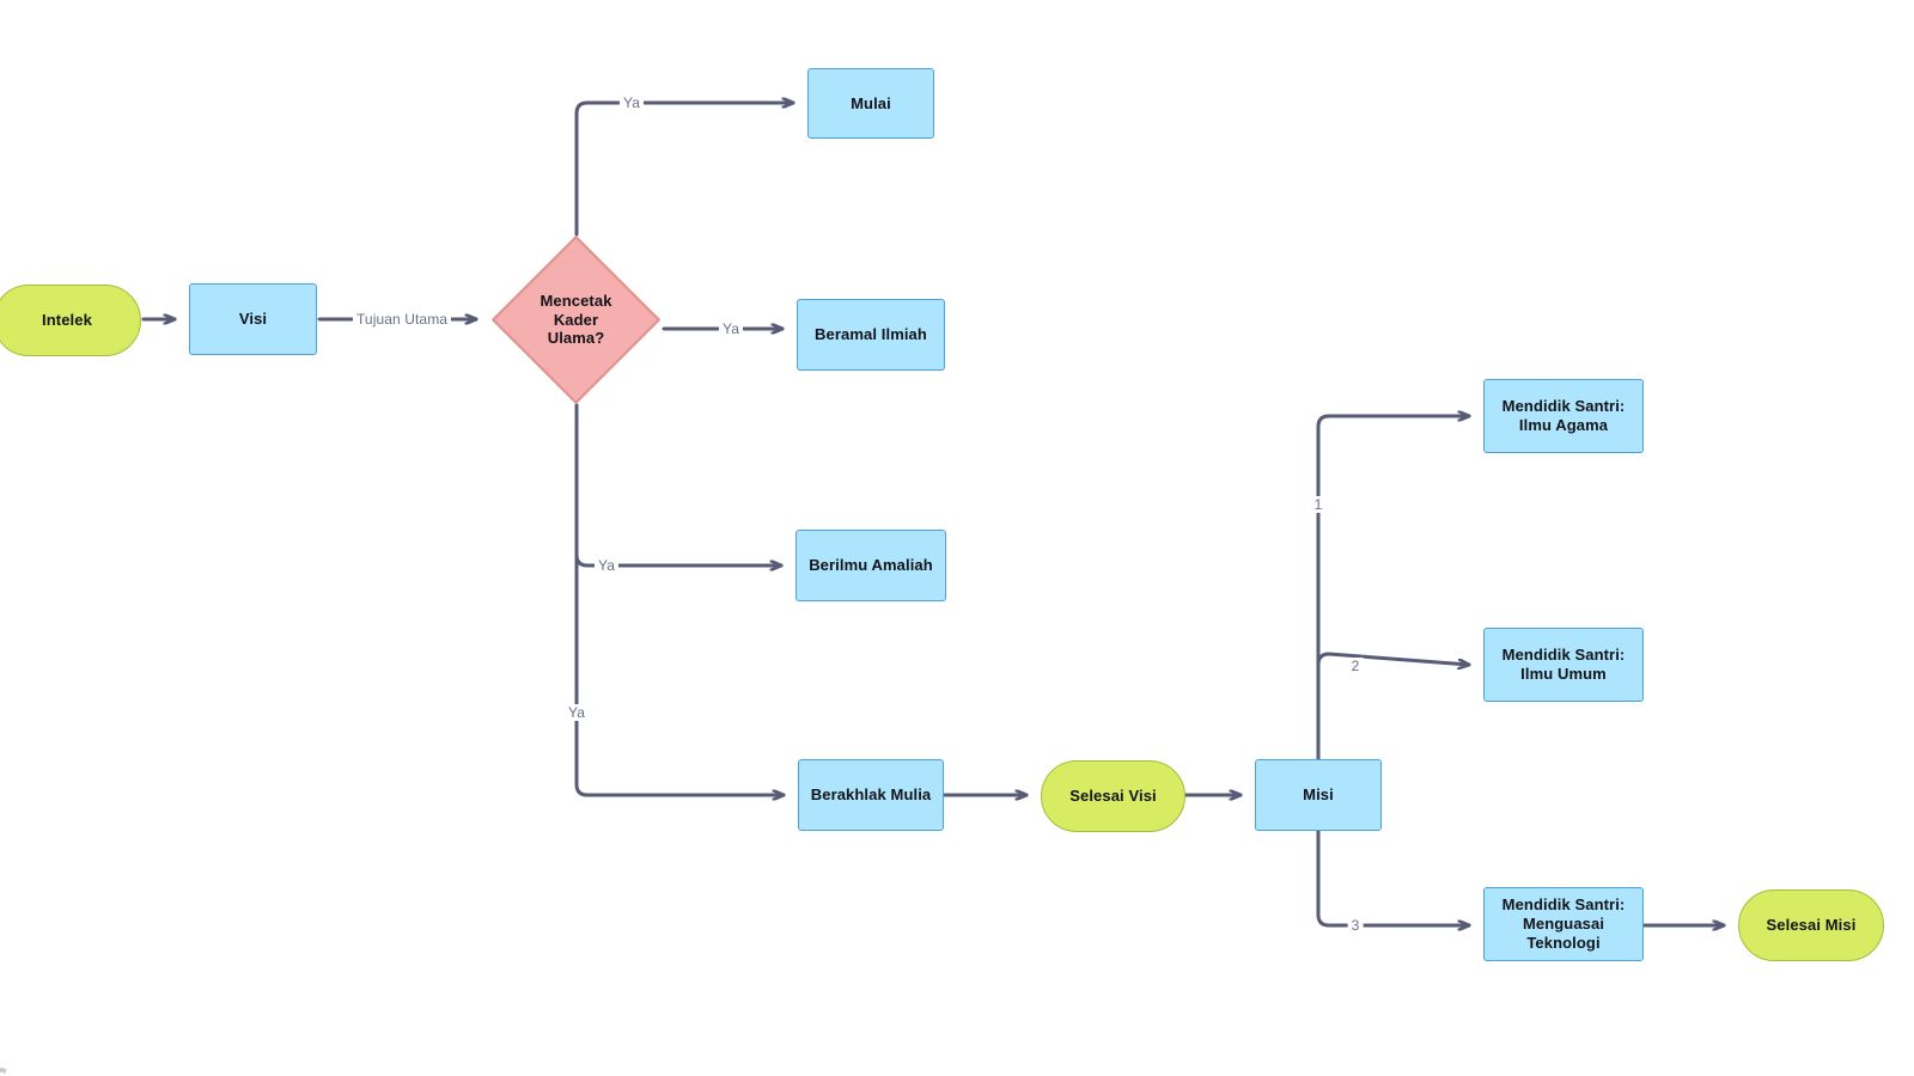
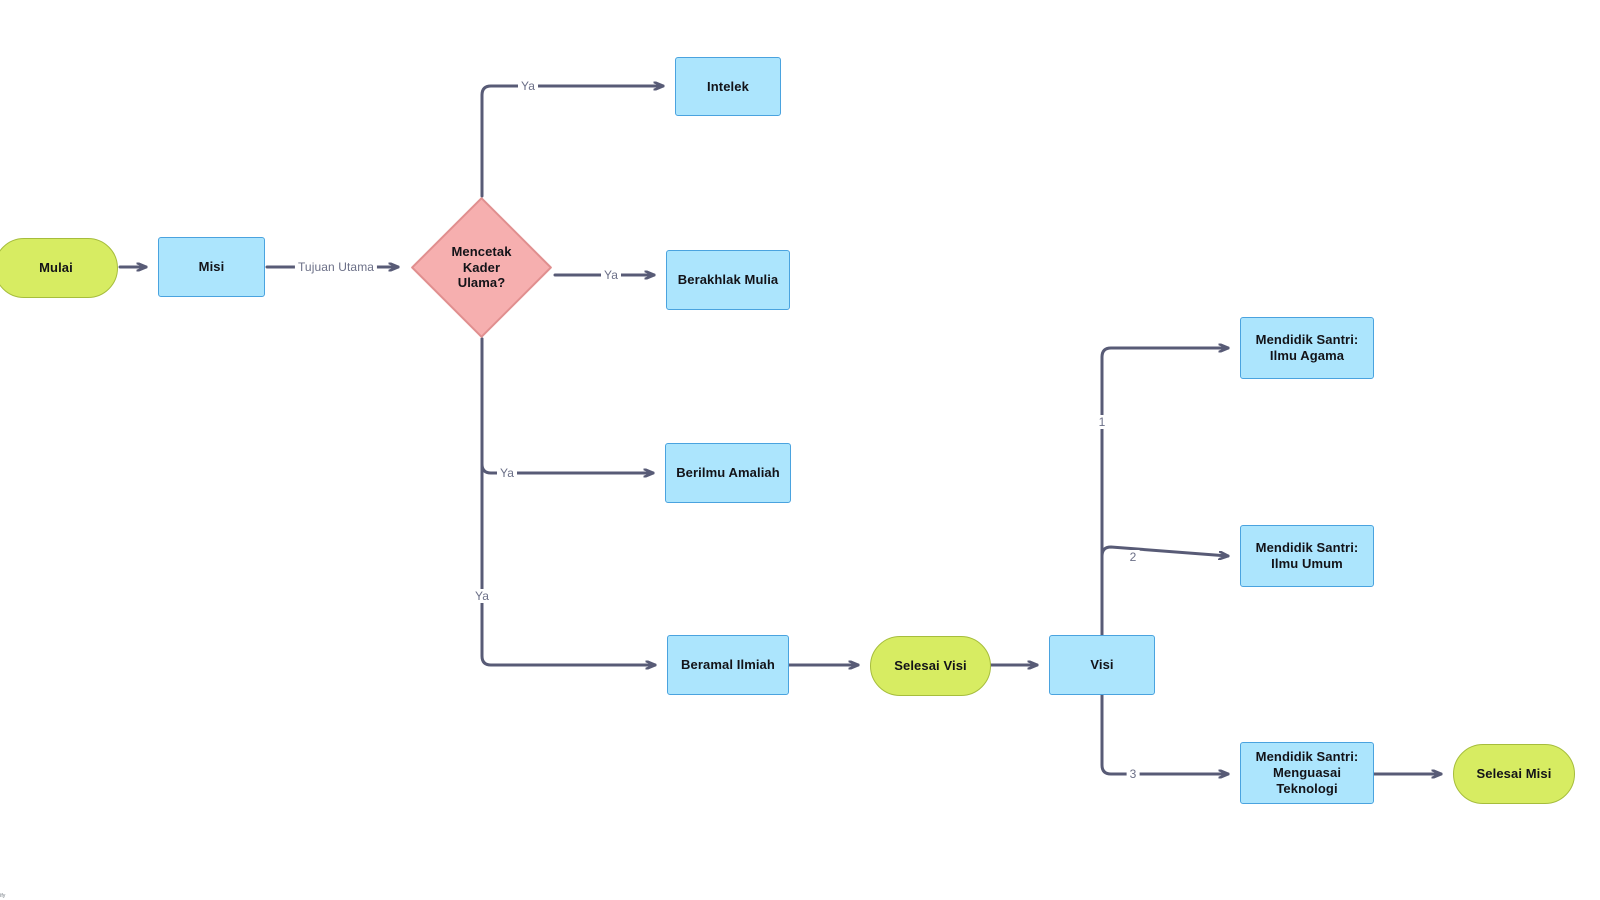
- Intelek
+ Mulai
- Visi
+ Misi
  Mencetak
  Kader
  Ulama?
- Mulai
+ Intelek
- Beramal Ilmiah
+ Berakhlak Mulia
  Berilmu Amaliah
- Berakhlak Mulia
+ Beramal Ilmiah
  Selesai Visi
- Misi
+ Visi
  Mendidik Santri: Ilmu Agama
  Mendidik Santri: Ilmu Umum
  Mendidik Santri: Menguasai Teknologi
  Selesai Misi
  Tujuan Utama
  Ya
  Ya
  Ya
  Ya
  1
  2
  3
